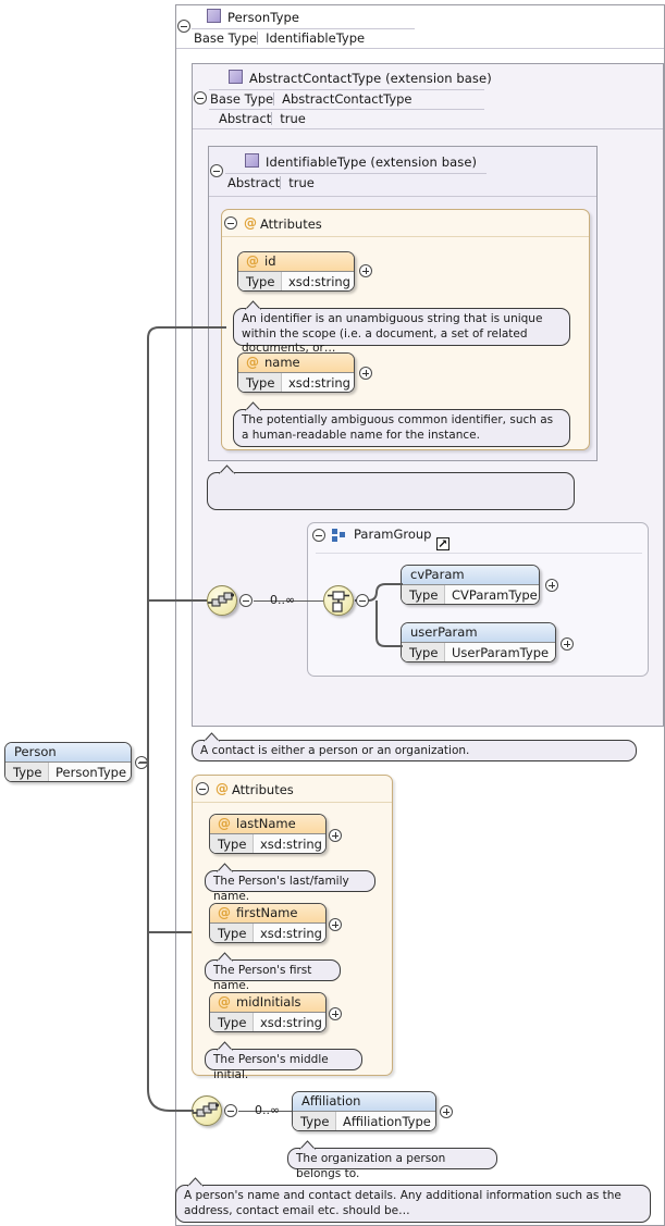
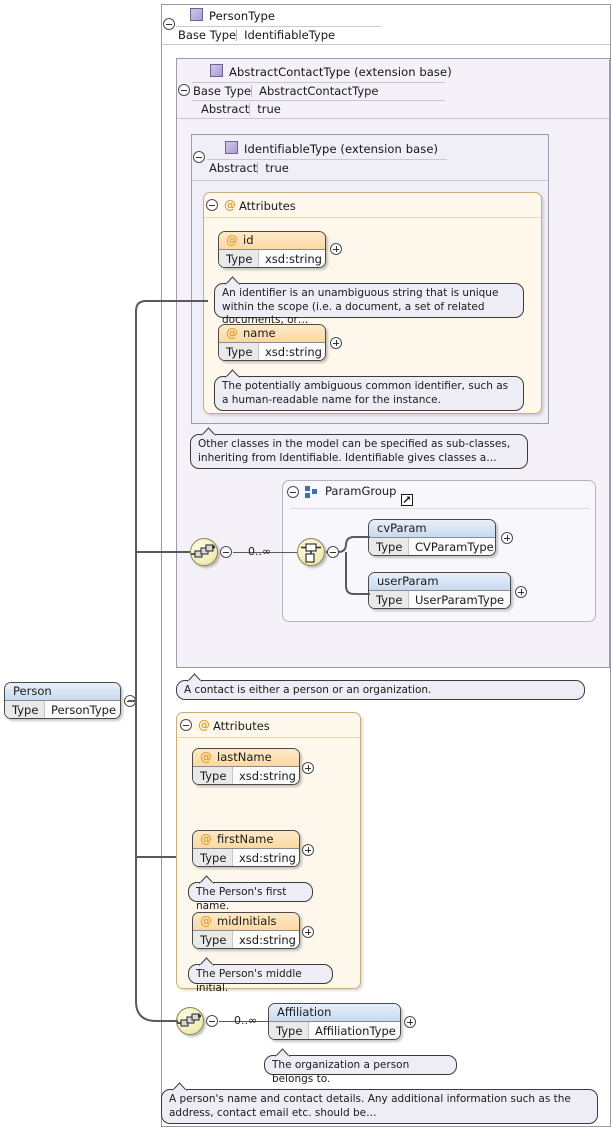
  PersonType
  Base Type IdentifiableType
  AbstractContactType (extension base)
  Base Type AbstractContactType
  Abstract true
  IdentifiableType (extension base)
  Abstract true
  @
  Attributes
  @
  id
  Type
  xsd:string
  An identifier is an unambiguous string that is unique within the scope (i.e. a document, a set of related documents, or…
  @
  name
  Type
  xsd:string
  The potentially ambiguous common identifier, such as a human-readable name for the instance.
+ Other classes in the model can be specified as sub-classes, inheriting from Identifiable. Identifiable gives classes a…
  ParamGroup
  cvParam
  Type
  CVParamType
  userParam
  Type
  UserParamType
  0..∞
  A contact is either a person or an organization.
  @
  Attributes
  @
  lastName
  Type
  xsd:string
- The Person's last/family name.
  @
  firstName
  Type
  xsd:string
  The Person's first name.
  @
  midInitials
  Type
  xsd:string
  The Person's middle initial.
  0..∞
  Affiliation
  Type
  AffiliationType
  The organization a person belongs to.
  A person's name and contact details. Any additional information such as the address, contact email etc. should be…
  Person
  Type
  PersonType
